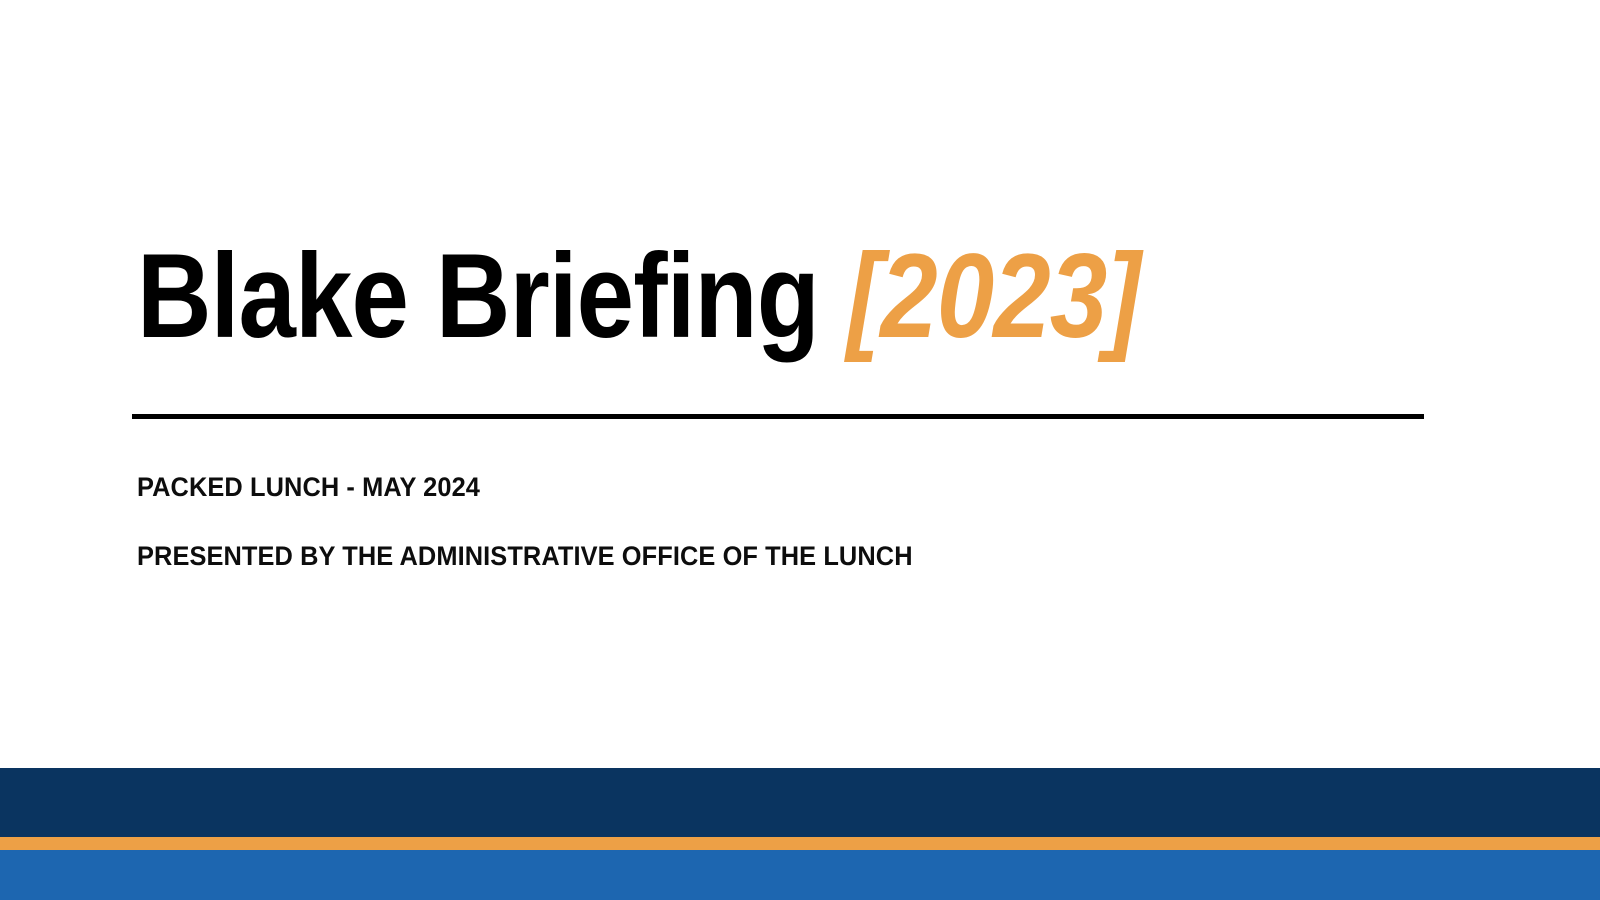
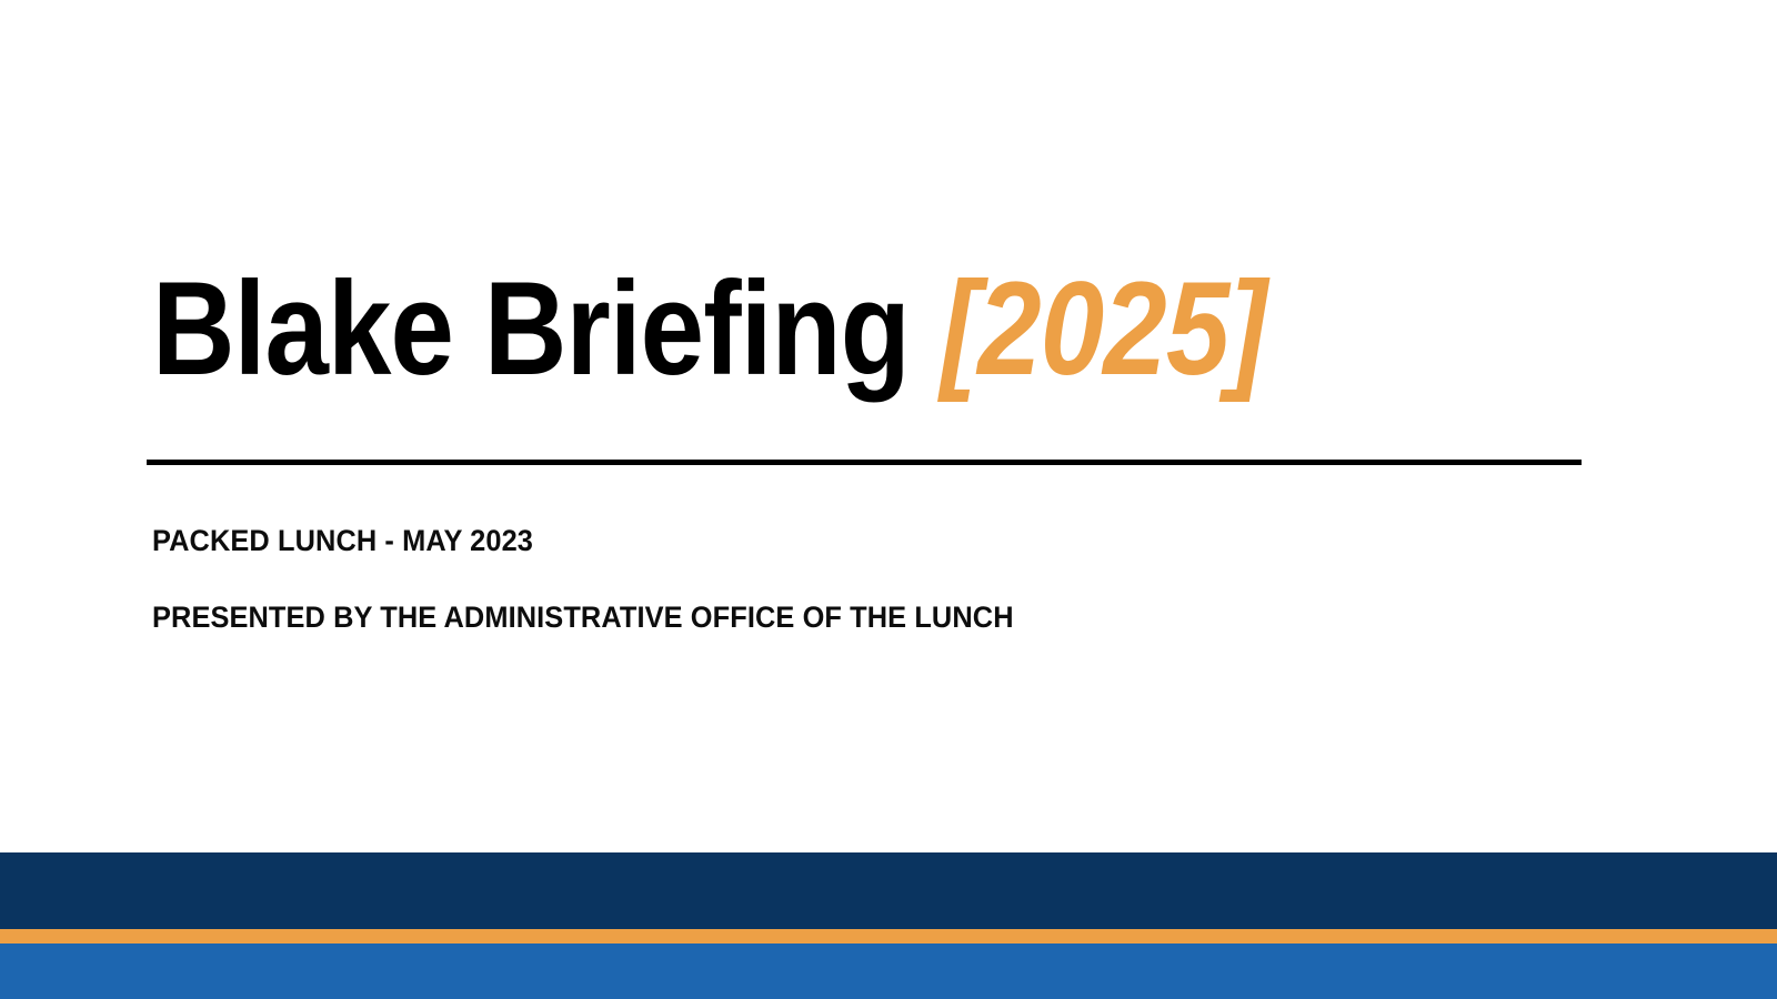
- Blake Briefing [2023]
+ Blake Briefing [2025]
- PACKED LUNCH - MAY 2024
+ PACKED LUNCH - MAY 2023
  PRESENTED BY THE ADMINISTRATIVE OFFICE OF THE LUNCH
